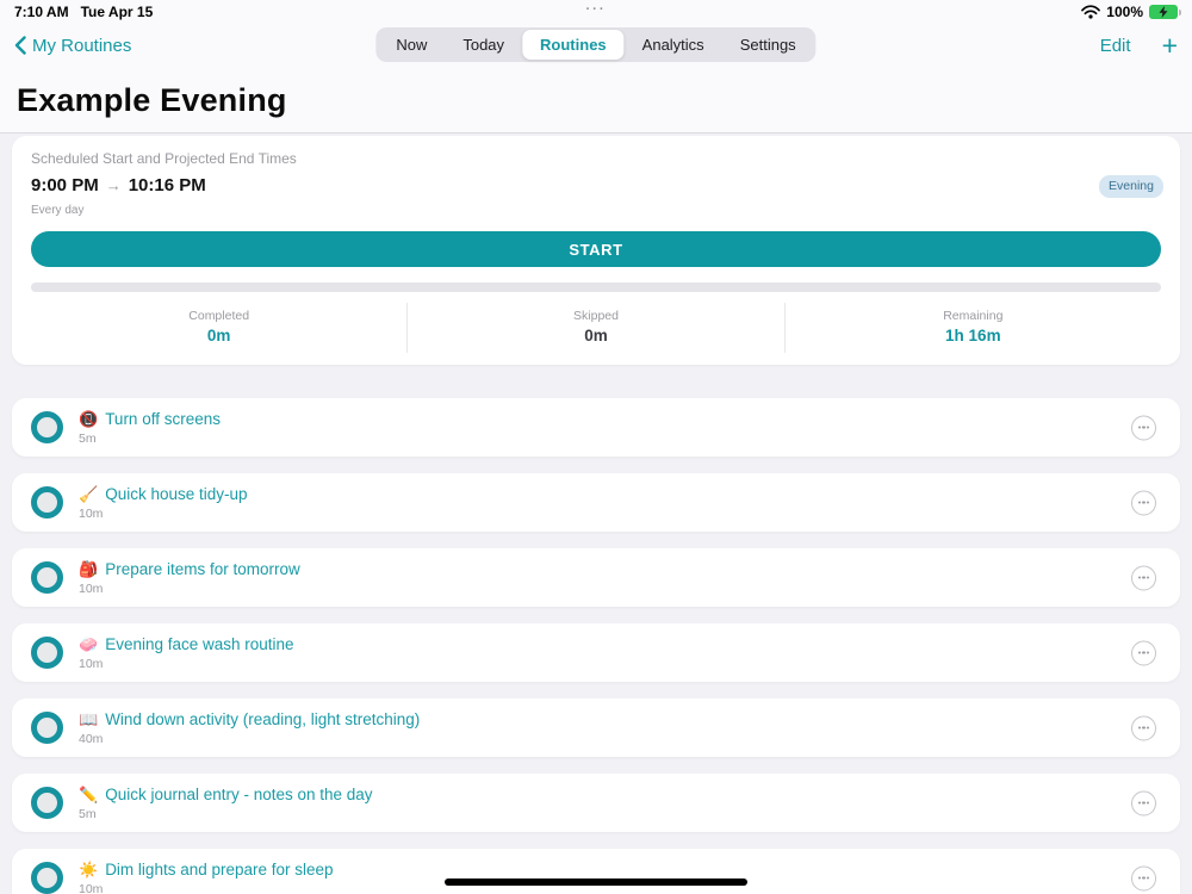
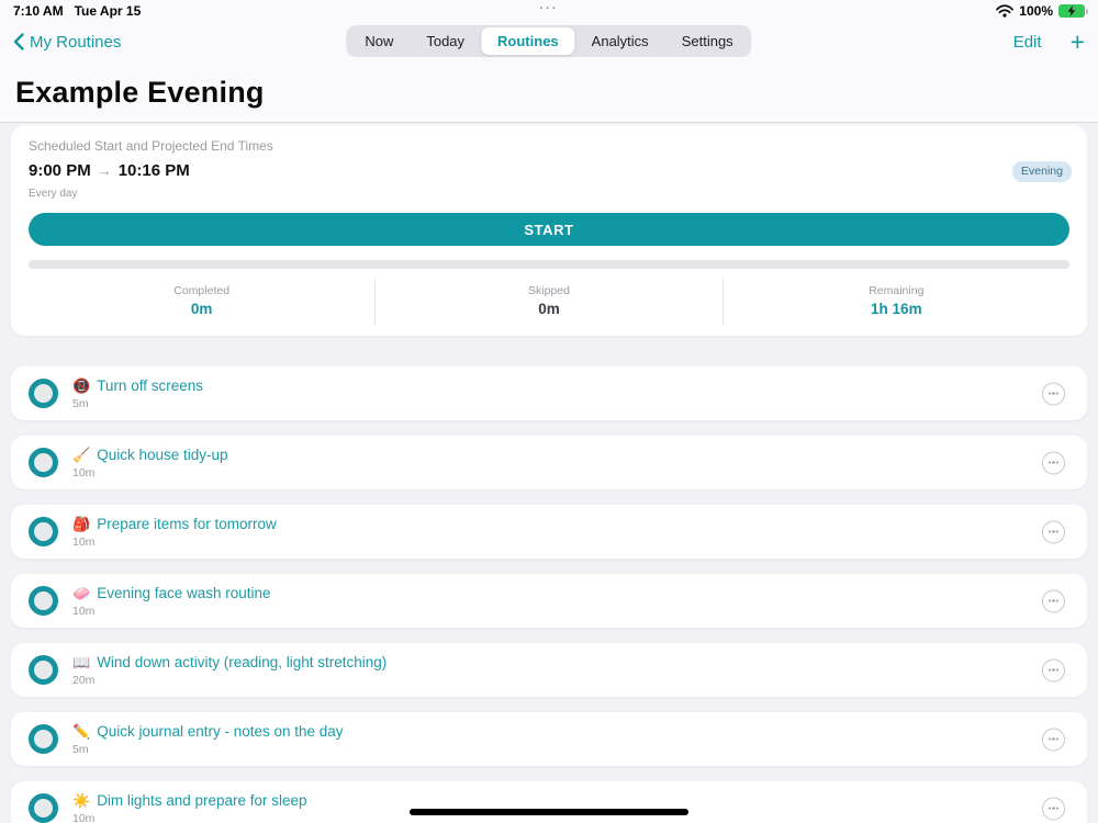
  7:10 AM
  Tue Apr 15
  ···
  100%
  My Routines
  Now
  Today
  Routines
  Analytics
  Settings
  Edit
  +
  Example Evening
  Scheduled Start and Projected End Times
  9:00 PM
  →
  10:16 PM
  Every day
  Evening
  START
  Completed
  0m
  Skipped
  0m
  Remaining
  1h 16m
  📵
  Turn off screens
  5m
  🧹
  Quick house tidy-up
  10m
  🎒
  Prepare items for tomorrow
  10m
  🧼
  Evening face wash routine
  10m
  📖
  Wind down activity (reading, light stretching)
- 40m
+ 20m
  ✏️
  Quick journal entry - notes on the day
  5m
  ☀️
  Dim lights and prepare for sleep
  10m
